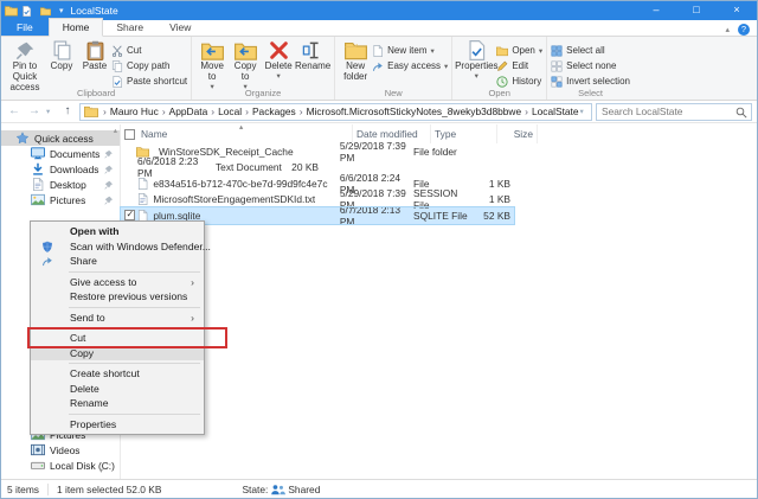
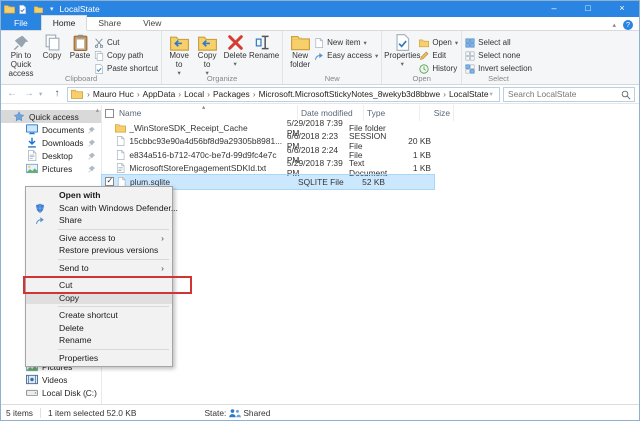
  LocalState
  –
  □
  ×
  File
  Home
  Share
  View
  ?
  Pin to Quick access
  Copy
  Paste
  Cut
  Copy path
  Paste shortcut
  Clipboard
  Move to
  Copy to
  Delete
  Rename
  Organize
  New folder
  New item
  Easy access
  New
  Properties
  Open
  Edit
  History
  Open
  Select all
  Select none
  Invert selection
  Select
  ←
  →
  ↑
  ›
  Mauro Huc
  ›
  AppData
  ›
  Local
  ›
  Packages
  ›
  Microsoft.MicrosoftStickyNotes_8wekyb3d8bbwe
  ›
  LocalState
  Search LocalState
  Quick access
  Documents
  Downloads
  Desktop
  Pictures
  Videos
  Local Disk (C:)
  Name
  Date modified
  Type
  Size
  _WinStoreSDK_Receipt_Cache
  5/29/2018 7:39 PM
  File folder
+ 15cbbc93e90a4d56bf8d9a29305b8981...
  6/6/2018 2:23 PM
- Text Document
+ SESSION File
  20 KB
  e834a516-b712-470c-be7d-99d9fc4e7c
  6/6/2018 2:24 PM
  File
  1 KB
  MicrosoftStoreEngagementSDKId.txt
  5/29/2018 7:39 PM
- SESSION File
+ Text Document
  1 KB
  plum.sqlite
- 6/7/2018 2:13 PM
  SQLITE File
  52 KB
  Open with
  Scan with Windows Defender...
  Share
  Give access to
  ›
  Restore previous versions
  Send to
  ›
  Cut
  Copy
  Create shortcut
  Delete
  Rename
  Properties
  5 items
  1 item selected 52.0 KB
  State:
  Shared
